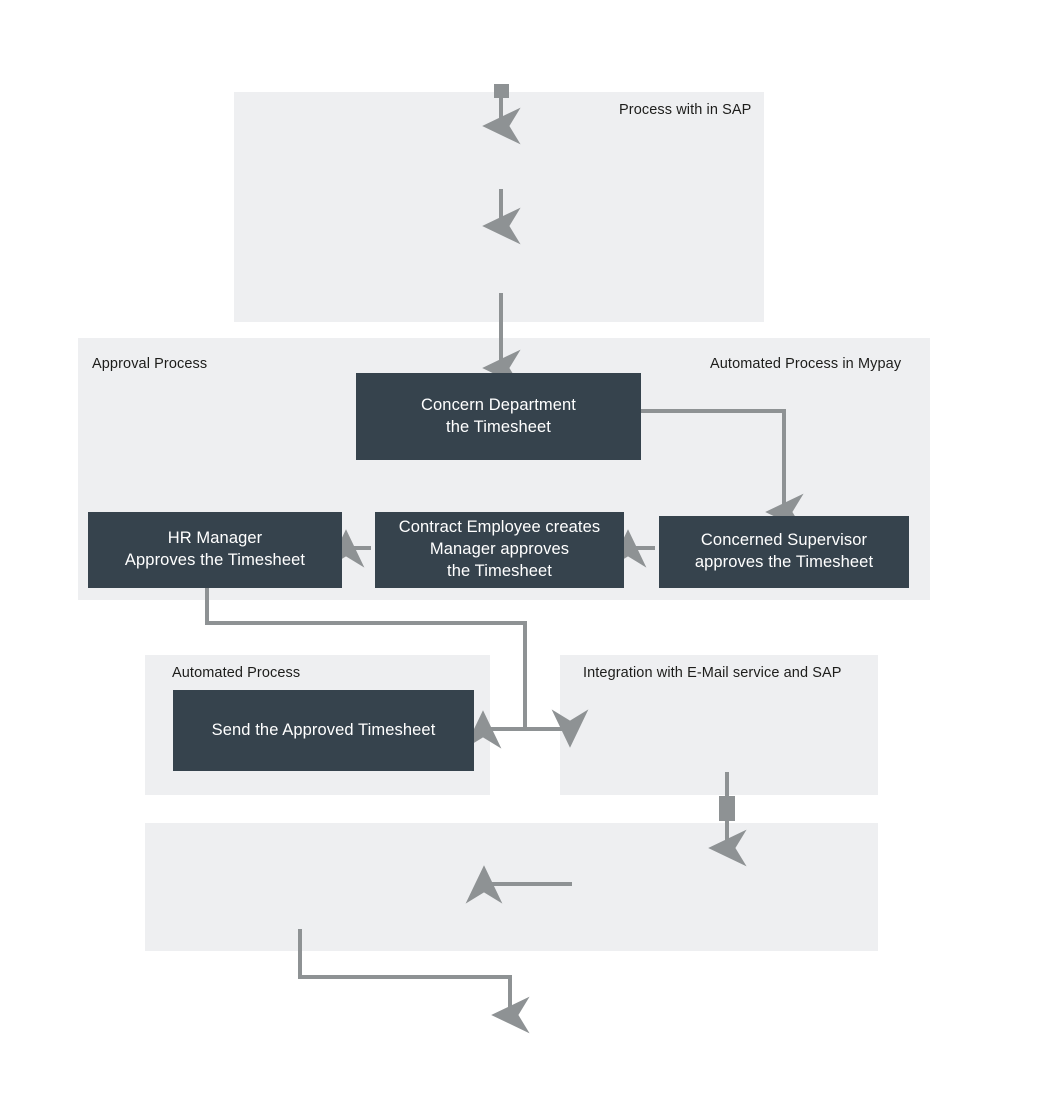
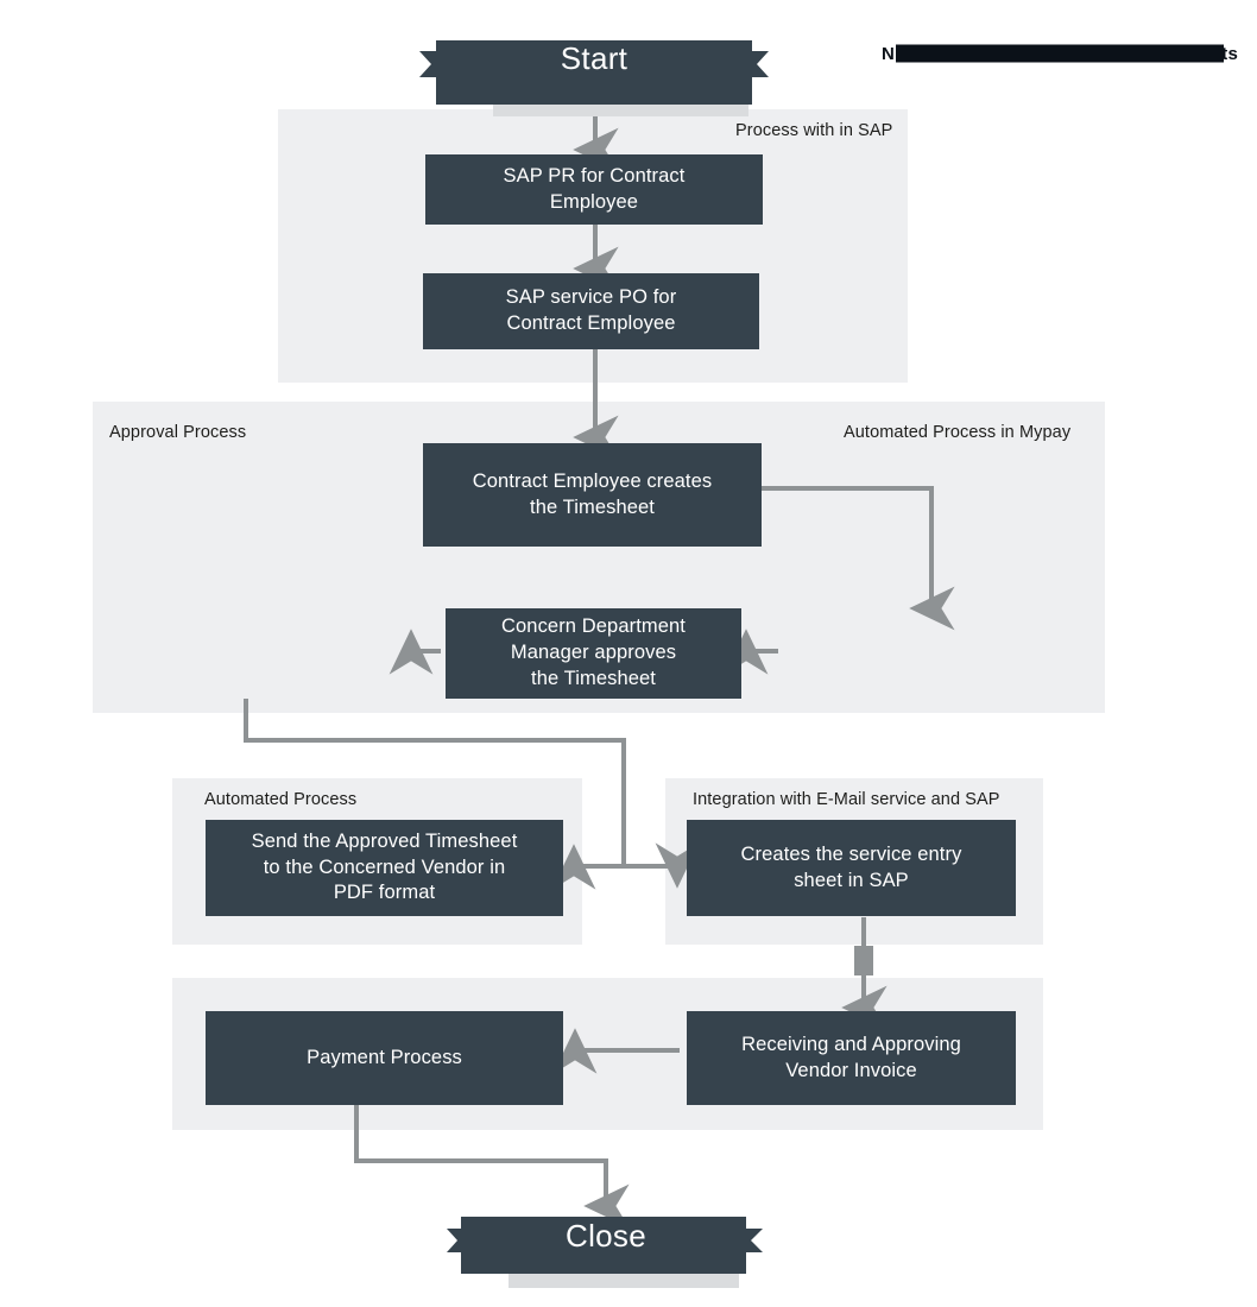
  Process with in SAP
  Approval Process
  Automated Process in Mypay
  Automated Process
  Integration with E-Mail service and SAP
+ Start
+ Close
+ SAP PR for Contract
+ Employee
+ SAP service PO for
+ Contract Employee
- Concern Department
+ Contract Employee creates
  the Timesheet
- Concerned Supervisor
- approves the Timesheet
- Contract Employee creates
+ Concern Department
  Manager approves
  the Timesheet
- HR Manager
- Approves the Timesheet
  Send the Approved Timesheet
+ to the Concerned Vendor in
+ PDF format
+ Creates the service entry
+ sheet in SAP
+ Receiving and Approving
+ Vendor Invoice
+ Payment Process
+ N
+ ts
